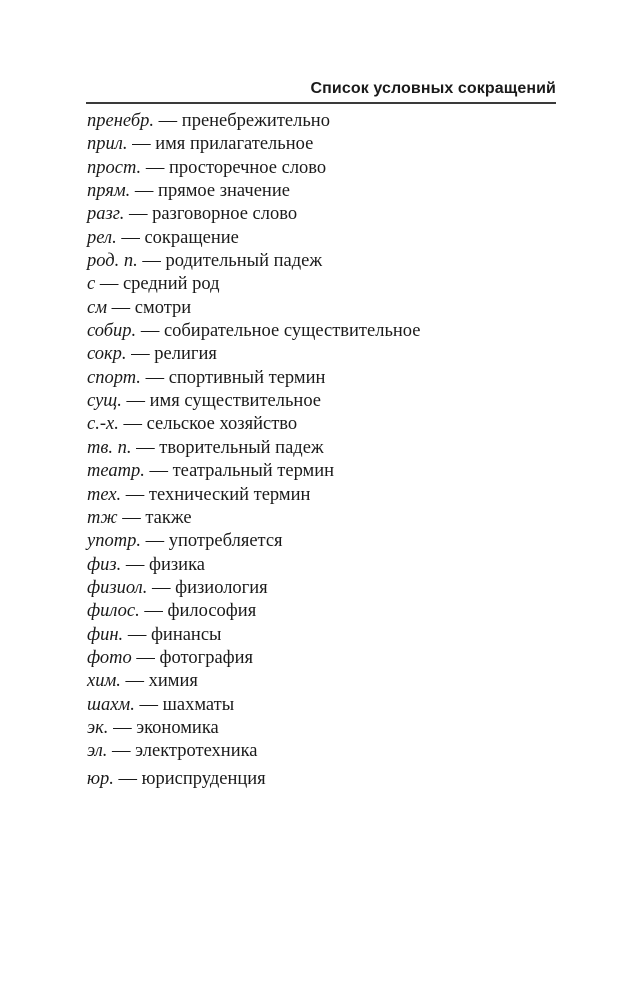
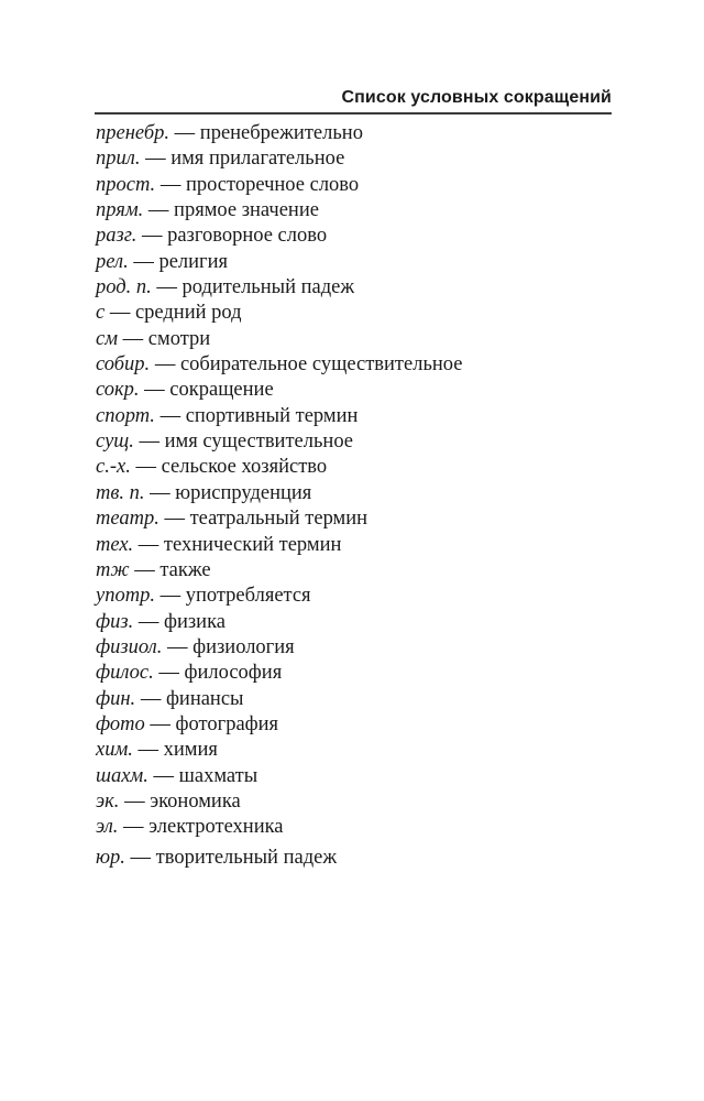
  Список условных сокращений
  пренебр. — пренебрежительно
  прил. — имя прилагательное
  прост. — просторечное слово
  прям. — прямое значение
  разг. — разговорное слово
- рел. — сокращение
+ рел. — религия
  род. п. — родительный падеж
  с — средний род
  см — смотри
  собир. — собирательное существительное
- сокр. — религия
+ сокр. — сокращение
  спорт. — спортивный термин
  сущ. — имя существительное
  с.-х. — сельское хозяйство
- тв. п. — творительный падеж
+ тв. п. — юриспруденция
  театр. — театральный термин
  тех. — технический термин
  тж — также
  употр. — употребляется
  физ. — физика
  физиол. — физиология
  филос. — философия
  фин. — финансы
  фото — фотография
  хим. — химия
  шахм. — шахматы
  эк. — экономика
  эл. — электротехника
- юр. — юриспруденция
+ юр. — творительный падеж
